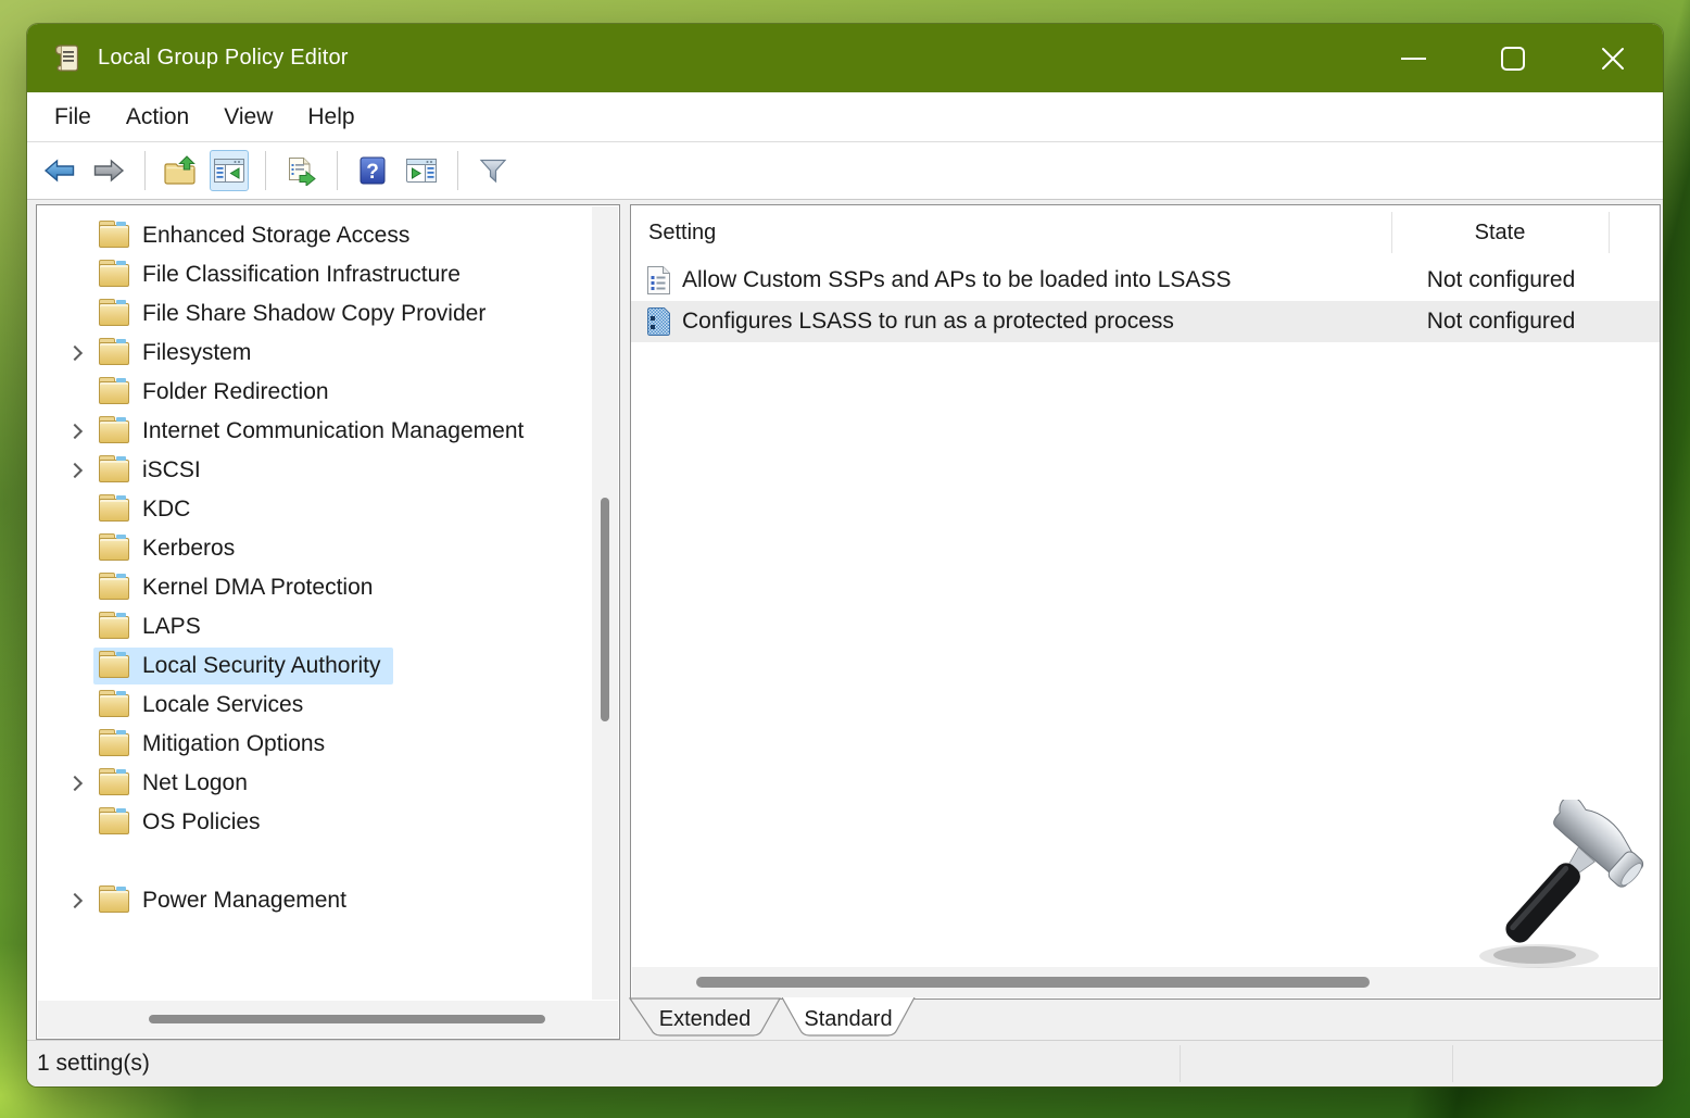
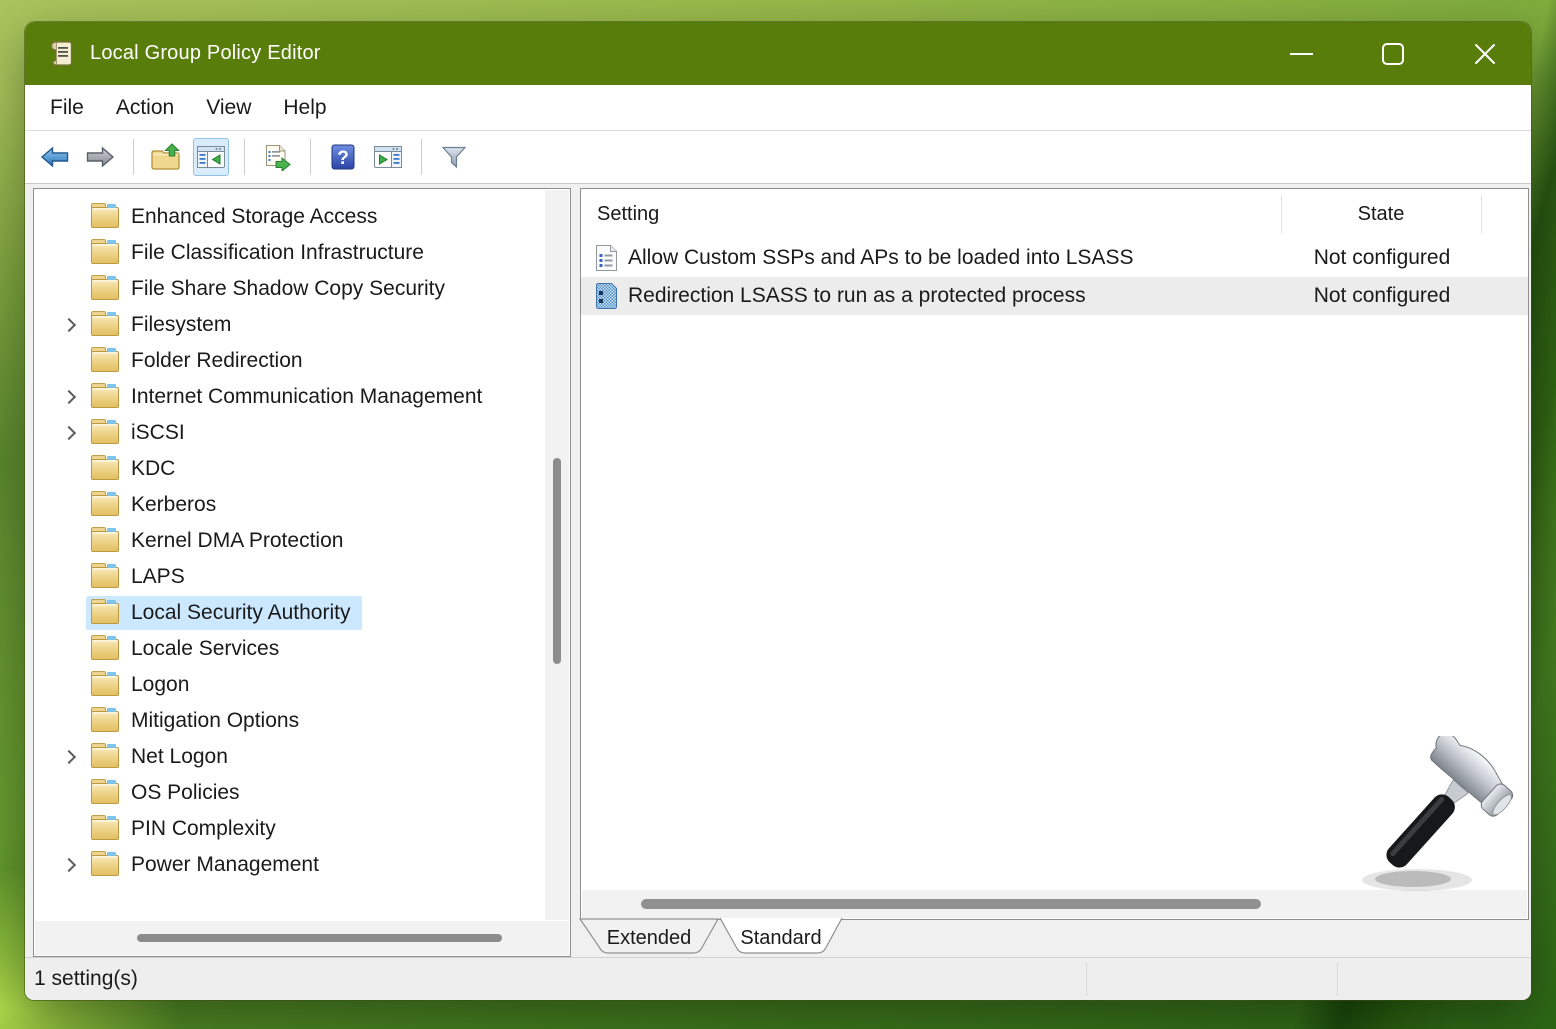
  Local Group Policy Editor
  File
  Action
  View
  Help
  ?
  Enhanced Storage Access
  File Classification Infrastructure
- File Share Shadow Copy Provider
+ File Share Shadow Copy Security
  Filesystem
  Folder Redirection
  Internet Communication Management
  iSCSI
  KDC
  Kerberos
  Kernel DMA Protection
  LAPS
  Local Security Authority
  Locale Services
+ Logon
  Mitigation Options
  Net Logon
  OS Policies
+ PIN Complexity
  Power Management
  Setting
  State
  Allow Custom SSPs and APs to be loaded into LSASS
  Not configured
- Configures LSASS to run as a protected process
+ Redirection LSASS to run as a protected process
  Not configured
  Extended
  Standard
  1 setting(s)
